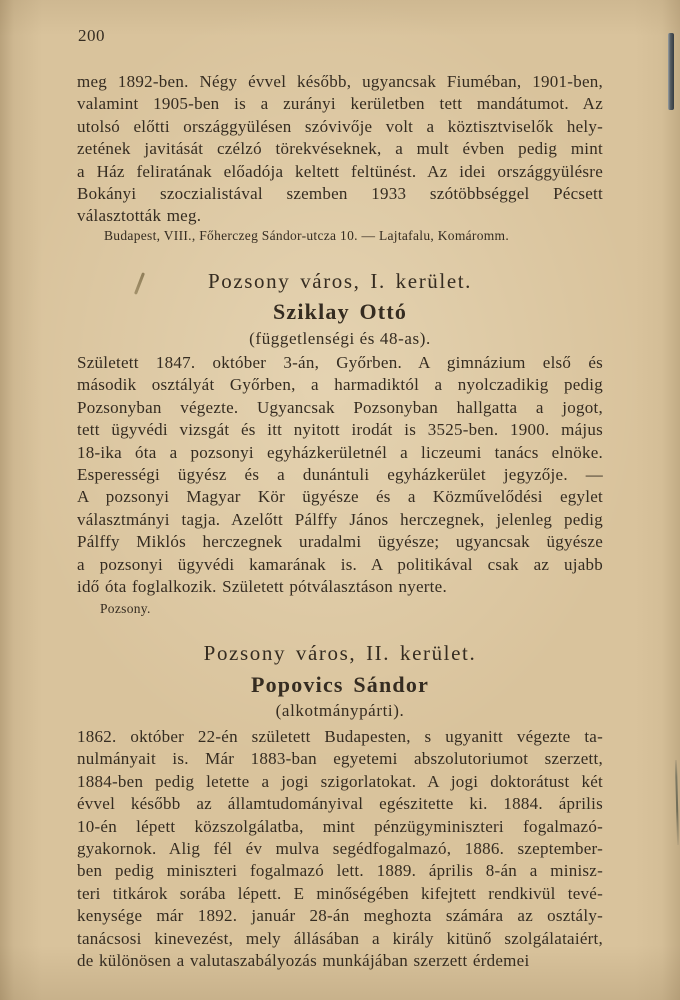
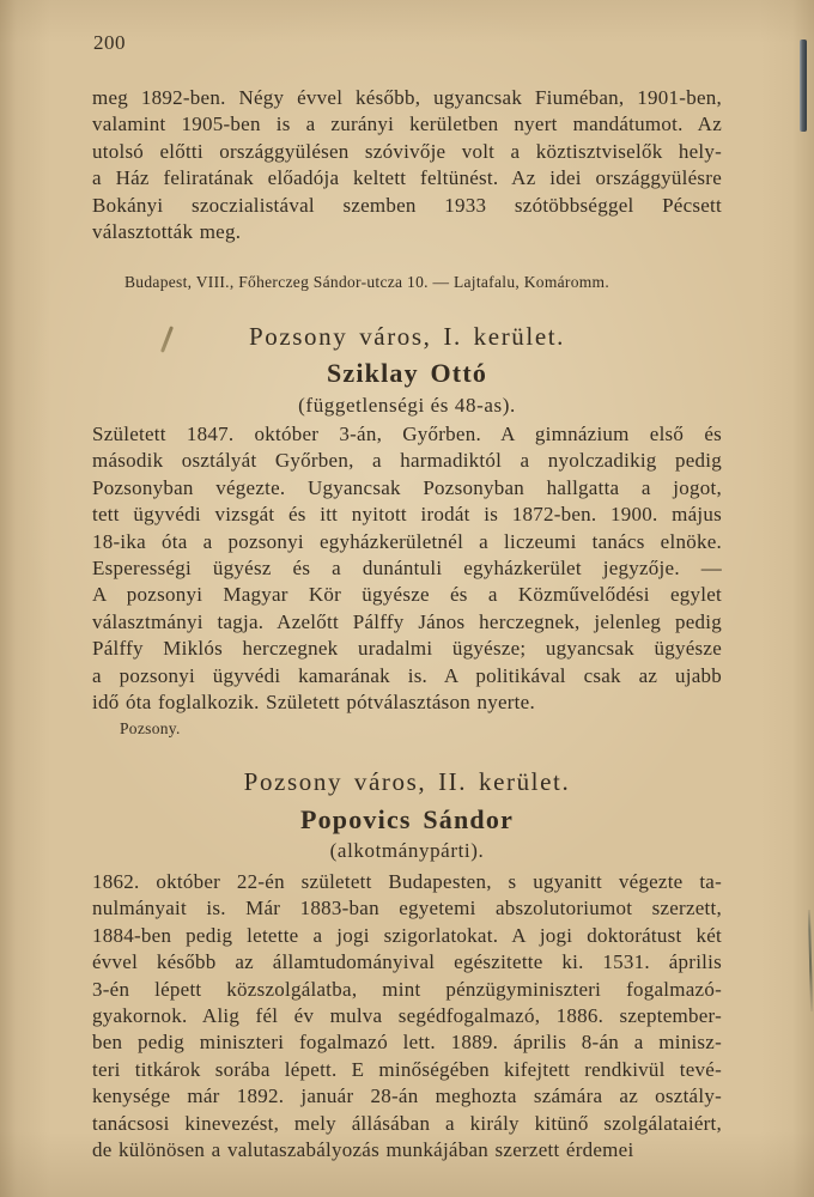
  200
  meg 1892-ben. Négy évvel később, ugyancsak Fiuméban, 1901-ben,
- valamint 1905-ben is a zurányi kerületben tett mandátumot. Az
+ valamint 1905-ben is a zurányi kerületben nyert mandátumot. Az
  utolsó előtti országgyülésen szóvivője volt a köztisztviselők hely-
- zetének javitását czélzó törekvéseknek, a mult évben pedig mint
  a Ház feliratának előadója keltett feltünést. Az idei országgyülésre
  Bokányi szoczialistával szemben 1933 szótöbbséggel Pécsett
  választották meg.
  Budapest, VIII., Főherczeg Sándor-utcza 10. — Lajtafalu, Komáromm.
  Pozsony város, I. kerület.
  Sziklay Ottó
  (függetlenségi és 48-as).
  Született 1847. október 3-án, Győrben. A gimnázium első és
  második osztályát Győrben, a harmadiktól a nyolczadikig pedig
  Pozsonyban végezte. Ugyancsak Pozsonyban hallgatta a jogot,
- tett ügyvédi vizsgát és itt nyitott irodát is 3525-ben. 1900. május
+ tett ügyvédi vizsgát és itt nyitott irodát is 1872-ben. 1900. május
  18-ika óta a pozsonyi egyházkerületnél a liczeumi tanács elnöke.
  Esperességi ügyész és a dunántuli egyházkerület jegyzője. —
  A pozsonyi Magyar Kör ügyésze és a Közművelődési egylet
  választmányi tagja. Azelőtt Pálffy János herczegnek, jelenleg pedig
  Pálffy Miklós herczegnek uradalmi ügyésze; ugyancsak ügyésze
  a pozsonyi ügyvédi kamarának is. A politikával csak az ujabb
  idő óta foglalkozik. Született pótválasztáson nyerte.
  Pozsony.
  Pozsony város, II. kerület.
  Popovics Sándor
  (alkotmánypárti).
  1862. október 22-én született Budapesten, s ugyanitt végezte ta-
  nulmányait is. Már 1883-ban egyetemi abszolutoriumot szerzett,
  1884-ben pedig letette a jogi szigorlatokat. A jogi doktorátust két
- évvel később az államtudományival egészitette ki. 1884. április
+ évvel később az államtudományival egészitette ki. 1531. április
- 10-én lépett közszolgálatba, mint pénzügyminiszteri fogalmazó-
+ 3-én lépett közszolgálatba, mint pénzügyminiszteri fogalmazó-
  gyakornok. Alig fél év mulva segédfogalmazó, 1886. szeptember-
  ben pedig miniszteri fogalmazó lett. 1889. április 8-án a minisz-
  teri titkárok sorába lépett. E minőségében kifejtett rendkivül tevé-
  kenysége már 1892. január 28-án meghozta számára az osztály-
  tanácsosi kinevezést, mely állásában a király kitünő szolgálataiért,
  de különösen a valutaszabályozás munkájában szerzett érdemei
